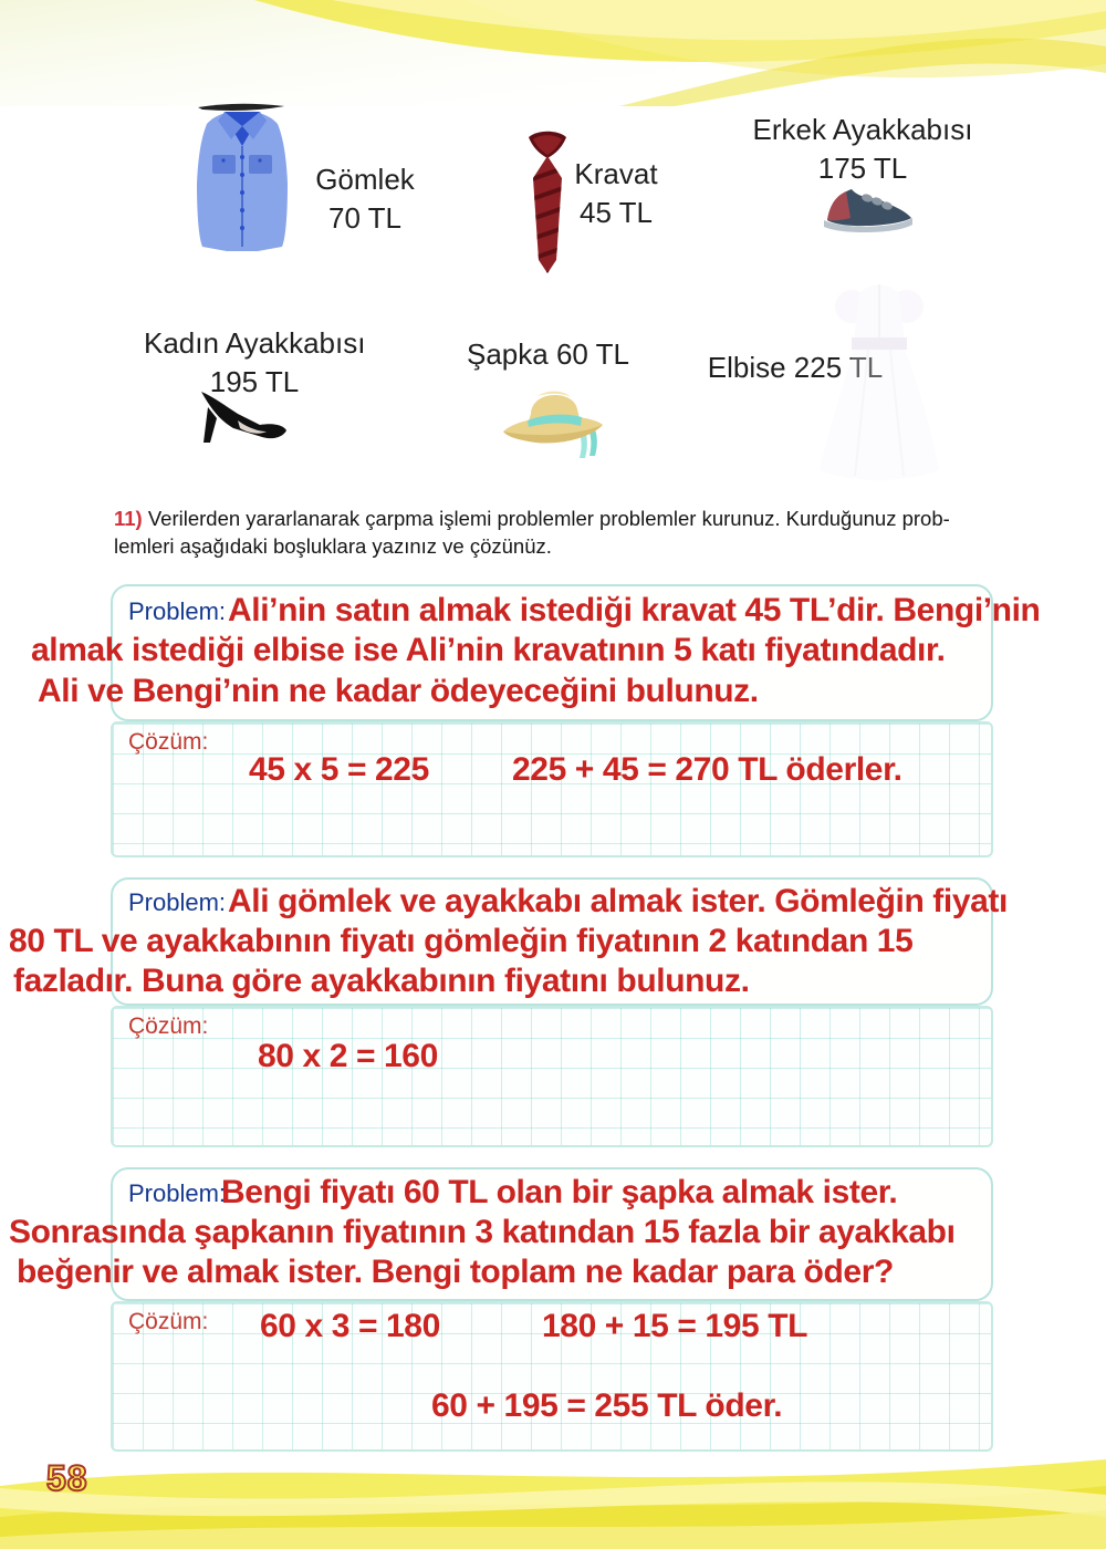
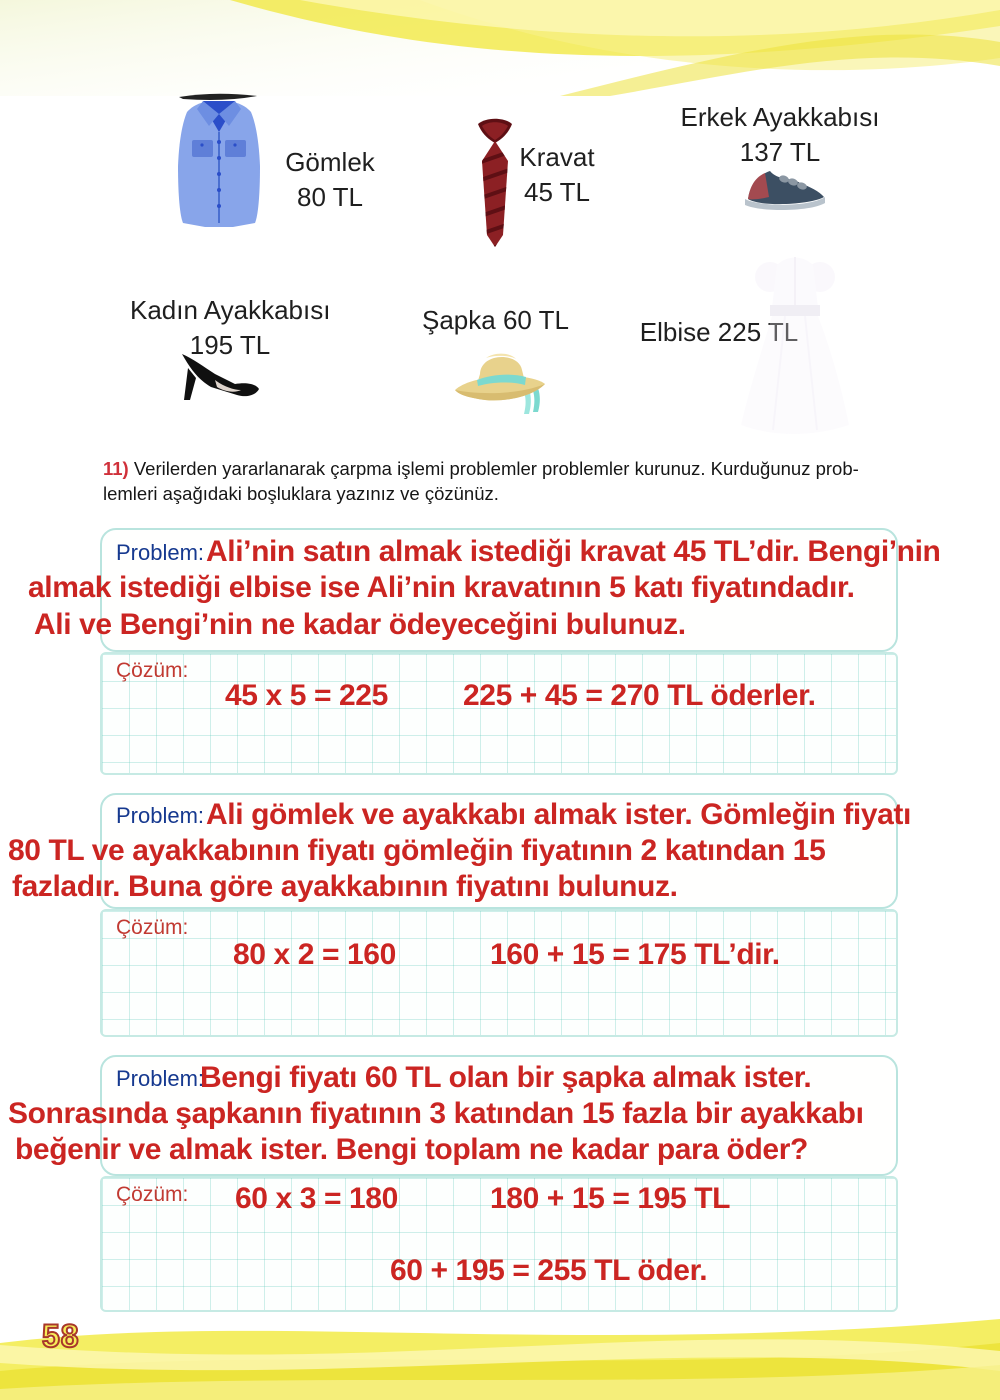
  Gömlek
- 70 TL
+ 80 TL
  Kravat
  45 TL
  Erkek Ayakkabısı
- 175 TL
+ 137 TL
  Kadın Ayakkabısı
  195 TL
  Şapka 60 TL
  Elbise 225 TL
  11) Verilerden yararlanarak çarpma işlemi problemler problemler kurunuz. Kurduğunuz prob-
  lemleri aşağıdaki boşluklara yazınız ve çözünüz.
  Problem:
  Ali’nin satın almak istediği kravat 45 TL’dir. Bengi’nin
  almak istediği elbise ise Ali’nin kravatının 5 katı fiyatındadır.
  Ali ve Bengi’nin ne kadar ödeyeceğini bulunuz.
  Çözüm:
  45 x 5 = 225
  225 + 45 = 270 TL öderler.
  Problem:
  Ali gömlek ve ayakkabı almak ister. Gömleğin fiyatı
  80 TL ve ayakkabının fiyatı gömleğin fiyatının 2 katından 15
  fazladır. Buna göre ayakkabının fiyatını bulunuz.
  Çözüm:
  80 x 2 = 160
+ 160 + 15 = 175 TL’dir.
  Problem:
  Bengi fiyatı 60 TL olan bir şapka almak ister.
  Sonrasında şapkanın fiyatının 3 katından 15 fazla bir ayakkabı
  beğenir ve almak ister. Bengi toplam ne kadar para öder?
  Çözüm:
  60 x 3 = 180
  180 + 15 = 195 TL
  60 + 195 = 255 TL öder.
  58
